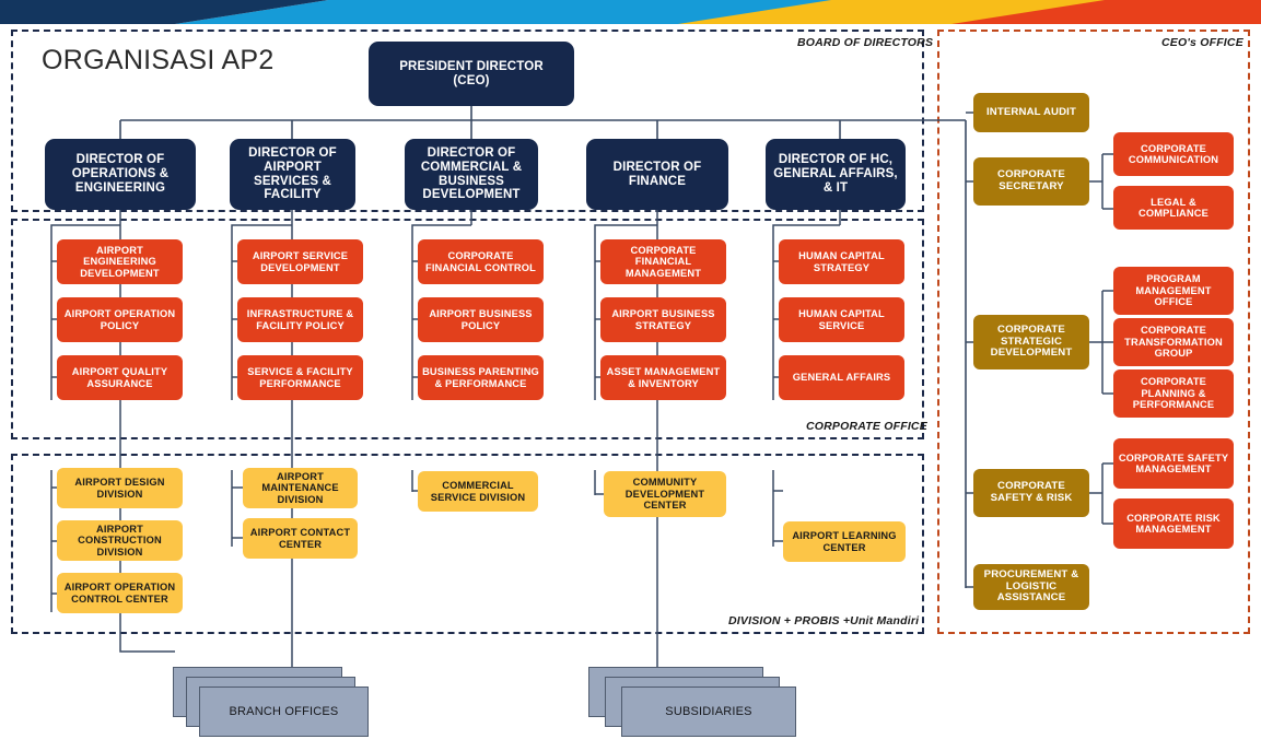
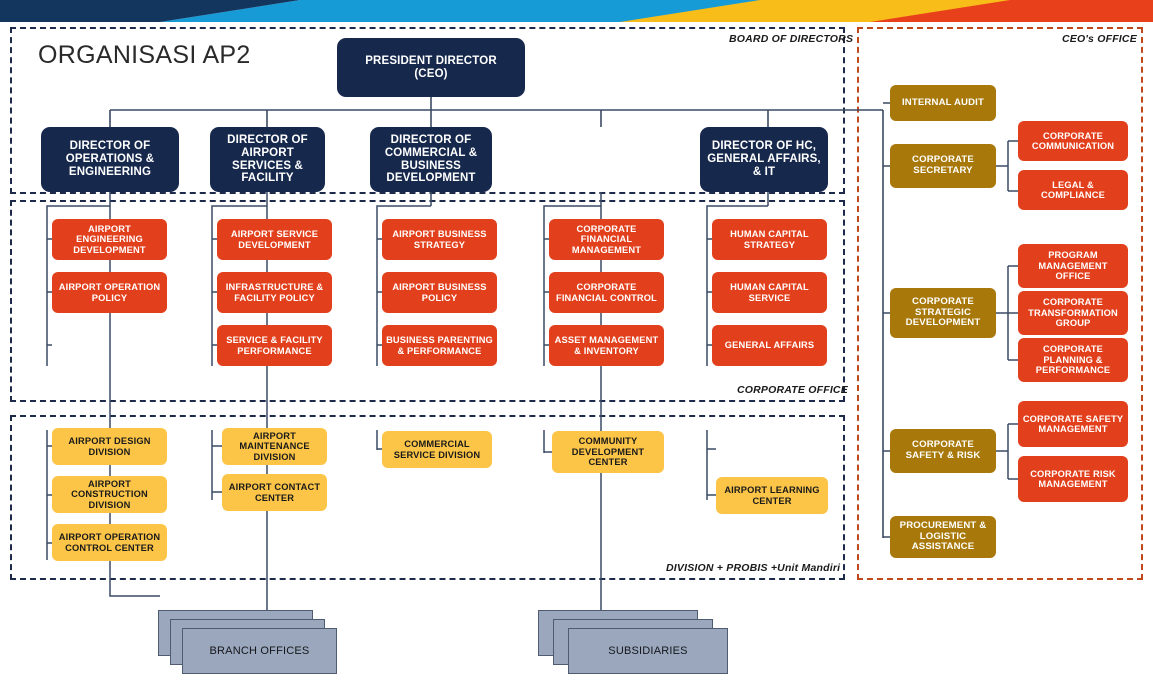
  BOARD OF DIRECTORS
  CORPORATE OFFICE
  DIVISION + PROBIS +Unit Mandiri
  CEO's OFFICE
  ORGANISASI AP2
  PRESIDENT DIRECTOR
  (CEO)
  DIRECTOR OF OPERATIONS & ENGINEERING
  DIRECTOR OF AIRPORT SERVICES & FACILITY
  DIRECTOR OF COMMERCIAL & BUSINESS DEVELOPMENT
- DIRECTOR OF FINANCE
  DIRECTOR OF HC, GENERAL AFFAIRS, & IT
  AIRPORT ENGINEERING DEVELOPMENT
  AIRPORT OPERATION POLICY
- AIRPORT QUALITY ASSURANCE
  AIRPORT SERVICE DEVELOPMENT
  INFRASTRUCTURE & FACILITY POLICY
  SERVICE & FACILITY PERFORMANCE
- CORPORATE FINANCIAL CONTROL
+ AIRPORT BUSINESS STRATEGY
  AIRPORT BUSINESS POLICY
  BUSINESS PARENTING & PERFORMANCE
  CORPORATE FINANCIAL MANAGEMENT
- AIRPORT BUSINESS STRATEGY
+ CORPORATE FINANCIAL CONTROL
  ASSET MANAGEMENT & INVENTORY
  HUMAN CAPITAL STRATEGY
  HUMAN CAPITAL SERVICE
  GENERAL AFFAIRS
  AIRPORT DESIGN DIVISION
  AIRPORT CONSTRUCTION DIVISION
  AIRPORT OPERATION CONTROL CENTER
  AIRPORT MAINTENANCE DIVISION
  AIRPORT CONTACT CENTER
  COMMERCIAL SERVICE DIVISION
  COMMUNITY DEVELOPMENT CENTER
  AIRPORT LEARNING CENTER
  INTERNAL AUDIT
  CORPORATE SECRETARY
  CORPORATE STRATEGIC DEVELOPMENT
  CORPORATE SAFETY & RISK
  PROCUREMENT & LOGISTIC ASSISTANCE
  CORPORATE COMMUNICATION
  LEGAL & COMPLIANCE
  PROGRAM MANAGEMENT OFFICE
  CORPORATE TRANSFORMATION GROUP
  CORPORATE PLANNING & PERFORMANCE
  CORPORATE SAFETY MANAGEMENT
  CORPORATE RISK MANAGEMENT
  BRANCH OFFICES
  SUBSIDIARIES
